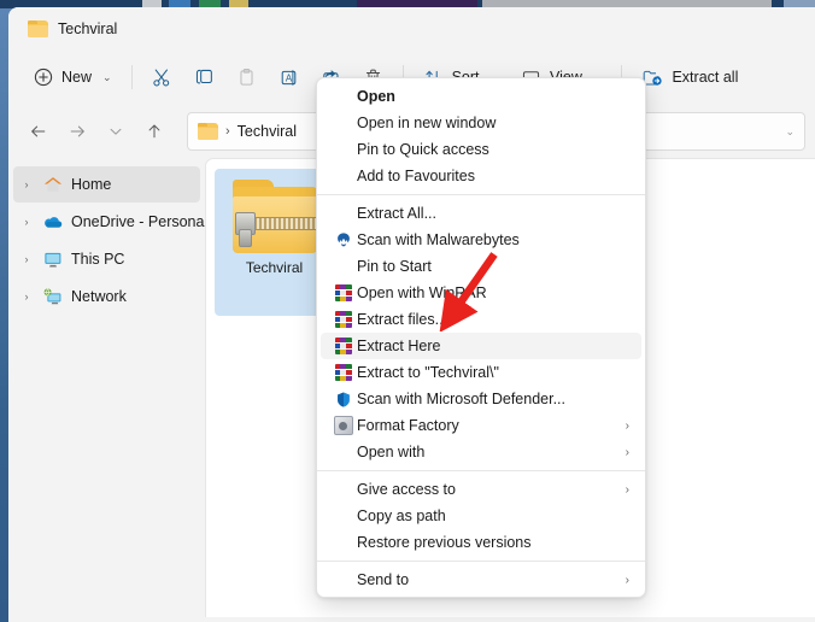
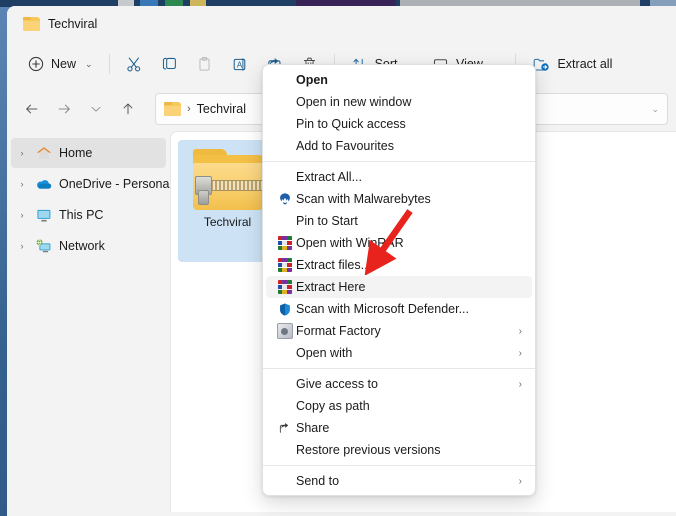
  Techviral
  New
  ⌄
  A
  Extract all
  ›
  Techviral
  ⌄
  ›
  Home
  ›
  OneDrive - Persona
  ›
  This PC
  ›
  Network
  Techviral
  Open
  Open in new window
  Pin to Quick access
  Add to Favourites
  Extract All...
  Scan with Malwarebytes
  Pin to Start
  Open with WinRR
  Extract files...
  Extract Here
- Extract to "Techviral\"
  Scan with Microsoft Defender...
  Format Factory
  ›
  Open with
  ›
  Give access to
  ›
  Copy as path
+ Share
  Restore previous versions
  Send to
  ›
